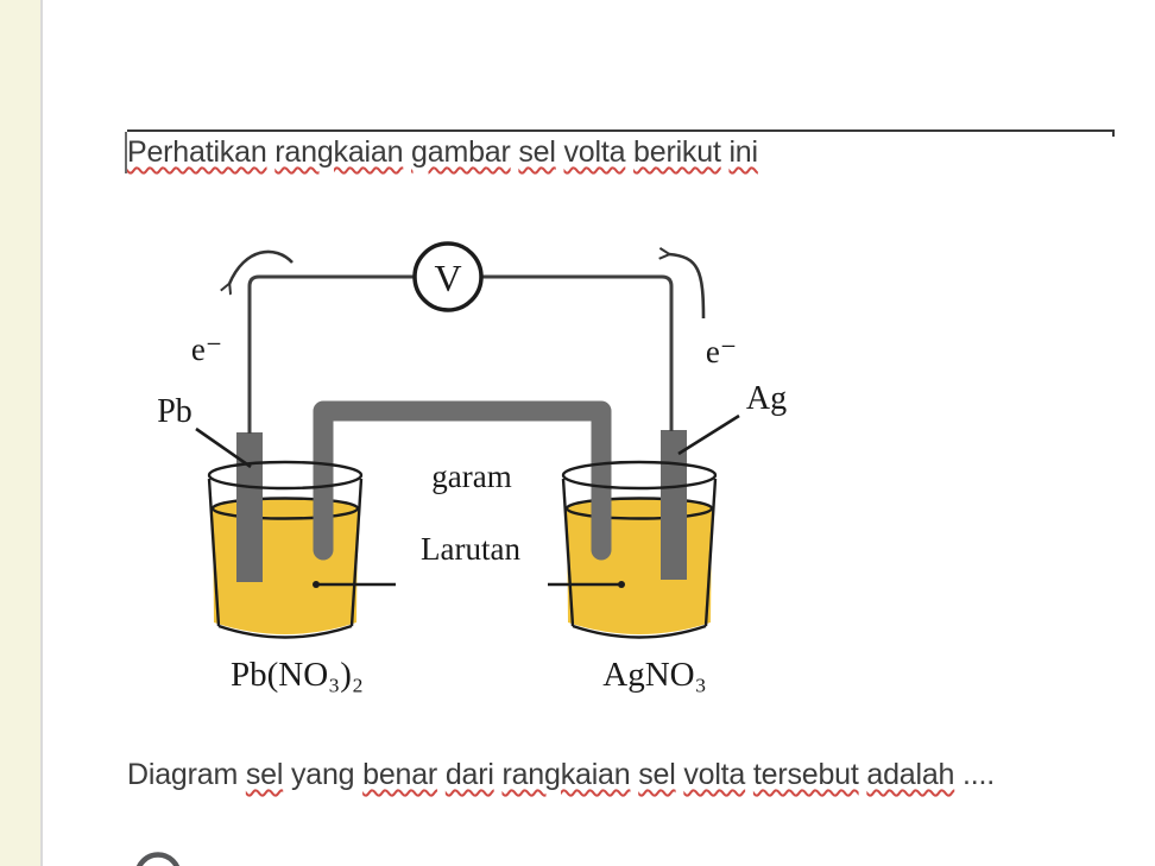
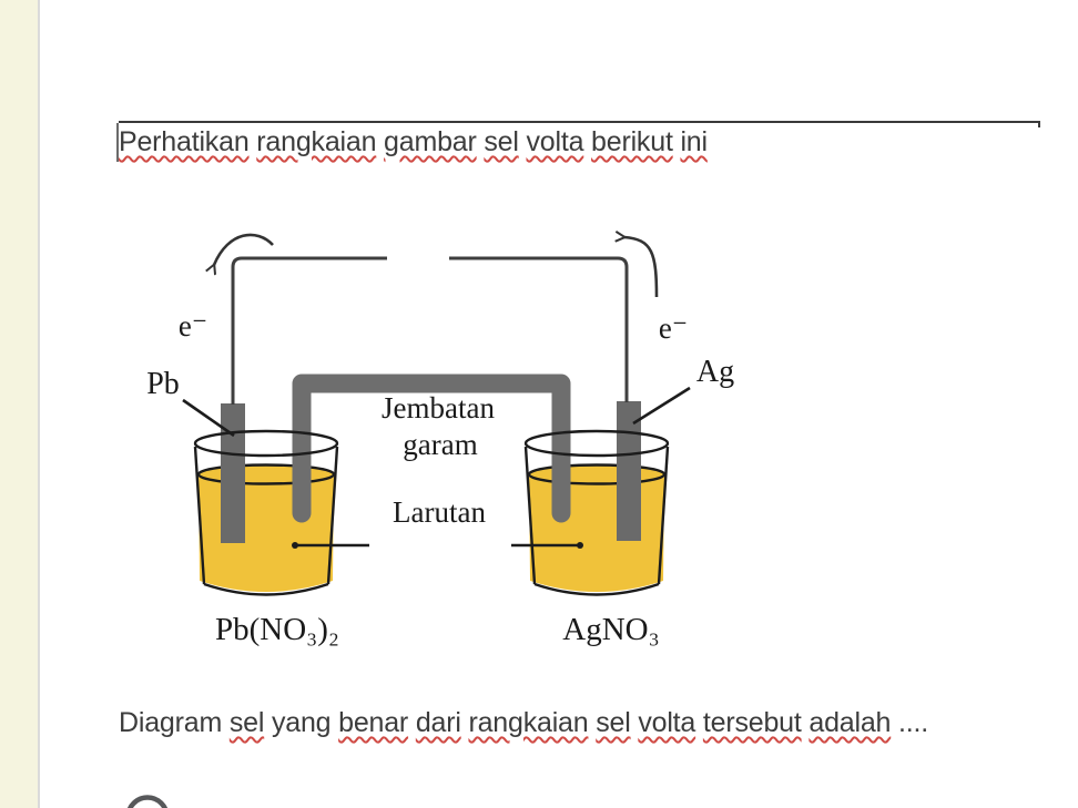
  Perhatikan rangkaian gambar sel volta berikut ini
- V
  e⁻
  e⁻
  Pb
  Ag
+ Jembatan
  garam
  Larutan
  Pb(NO₃)₂
  AgNO₃
  Diagram sel yang benar dari rangkaian sel volta tersebut adalah ....
